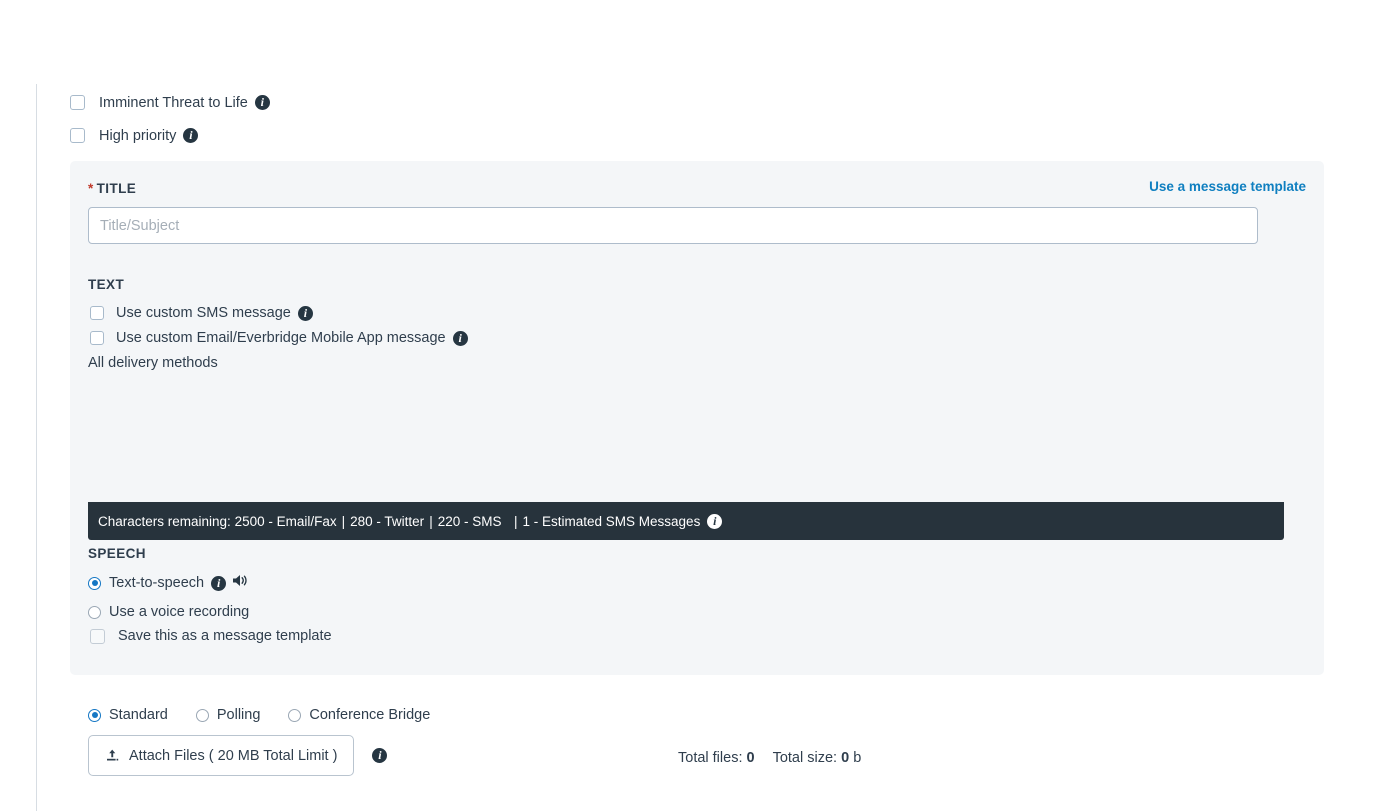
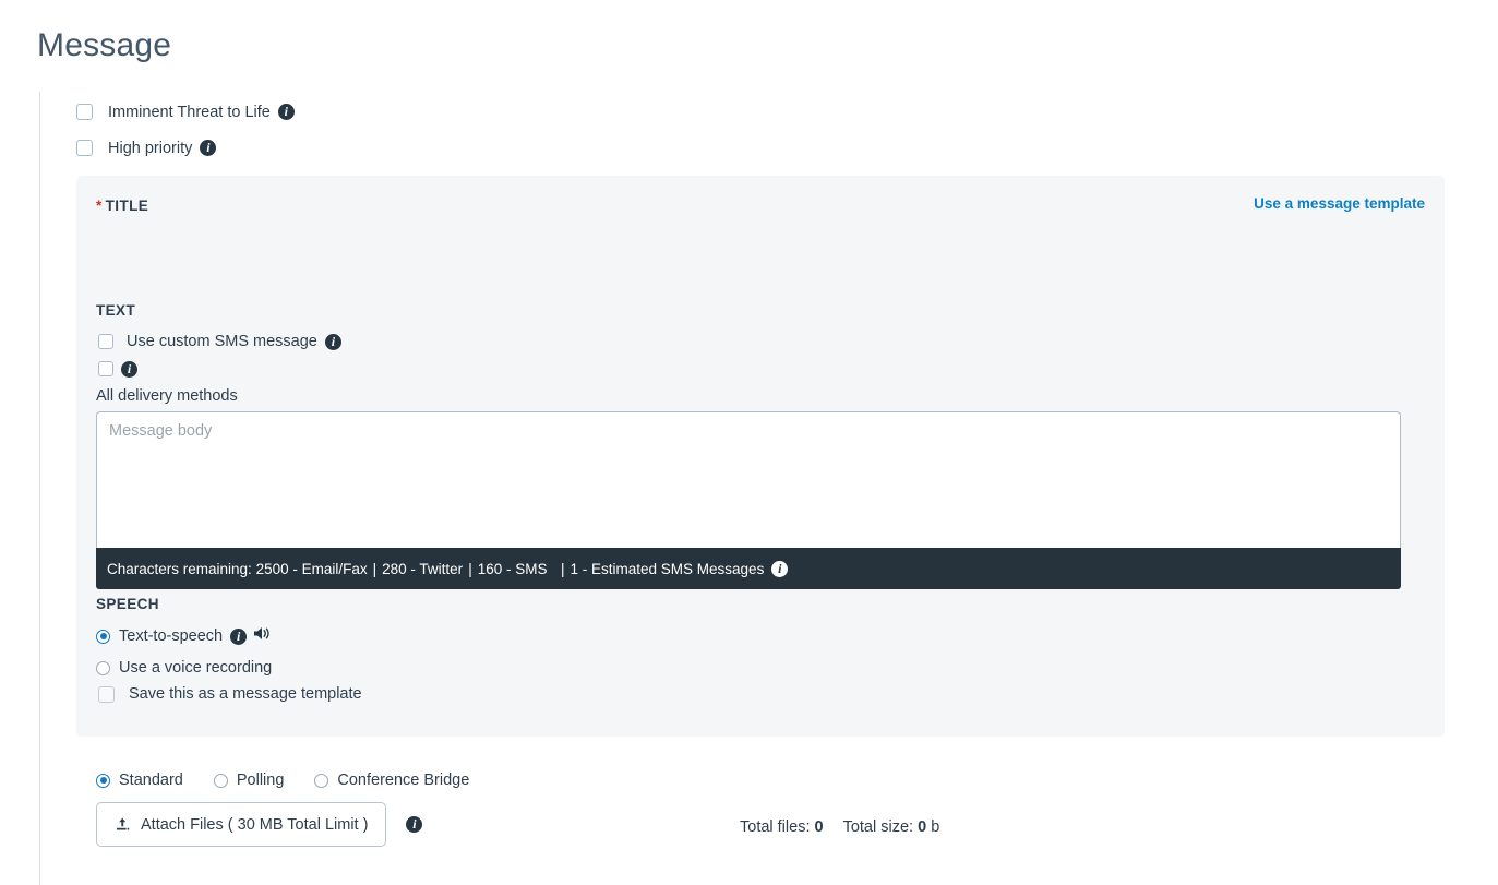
+ Message
  Imminent Threat to Life
  i
  High priority
  i
  * TITLE
  Use a message template
- Title/Subject
  TEXT
  Use custom SMS message
  i
- Use custom Email/Everbridge Mobile App message
  i
  All delivery methods
+ Message body
  Characters remaining:
  2500 - Email/Fax
  |
  280 - Twitter
  |
- 220 - SMS
+ 160 - SMS
  |
  1 - Estimated SMS Messages
  i
  SPEECH
  Text-to-speech
  i
  Use a voice recording
  Save this as a message template
  Standard
  Polling
  Conference Bridge
- Attach Files ( 20 MB Total Limit )
+ Attach Files ( 30 MB Total Limit )
  i
  Total files:
  0
  Total size:
  0
  b
